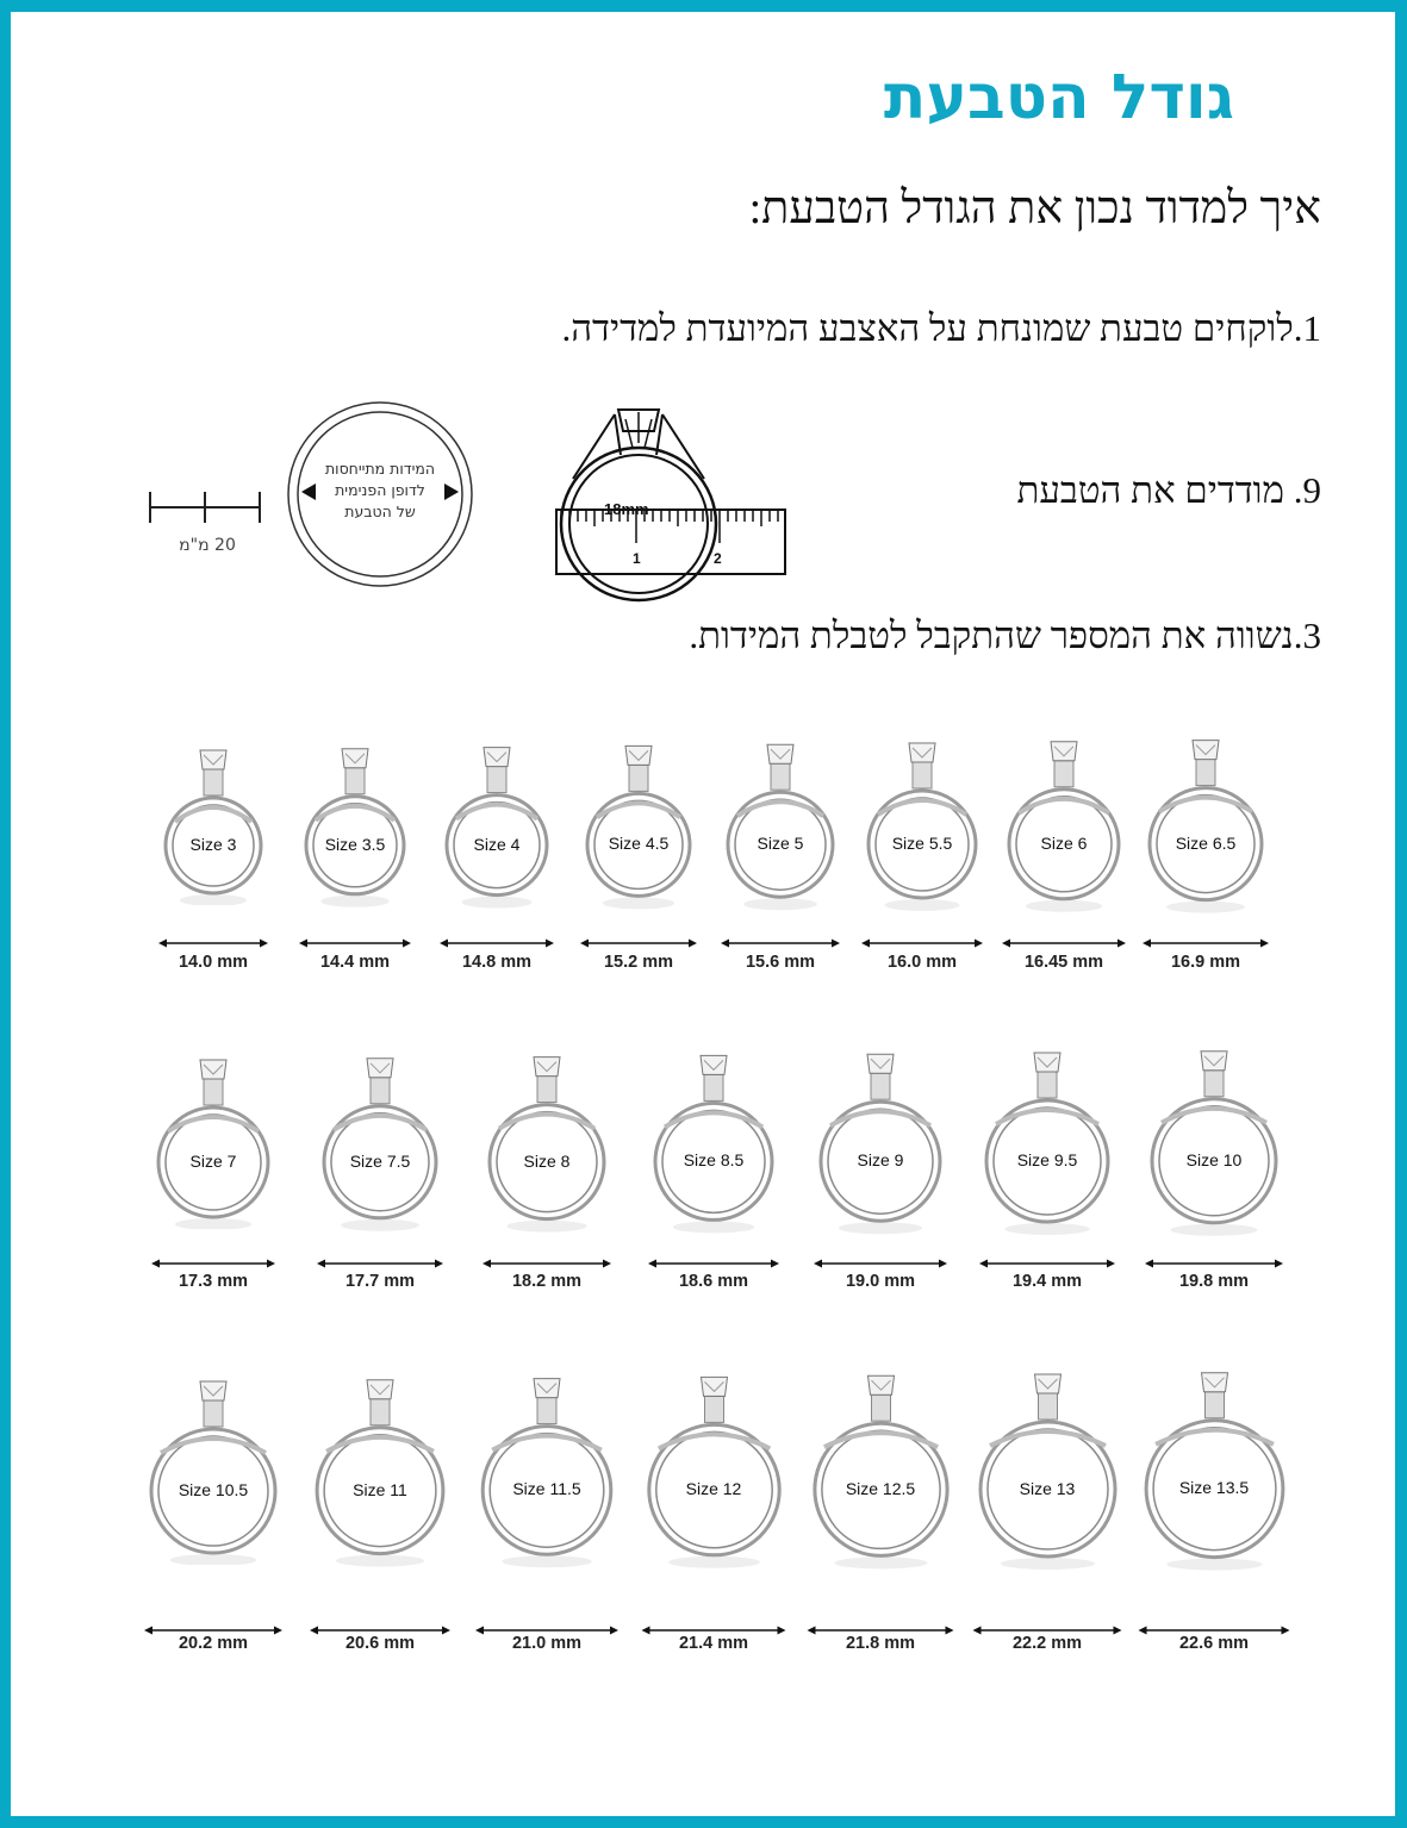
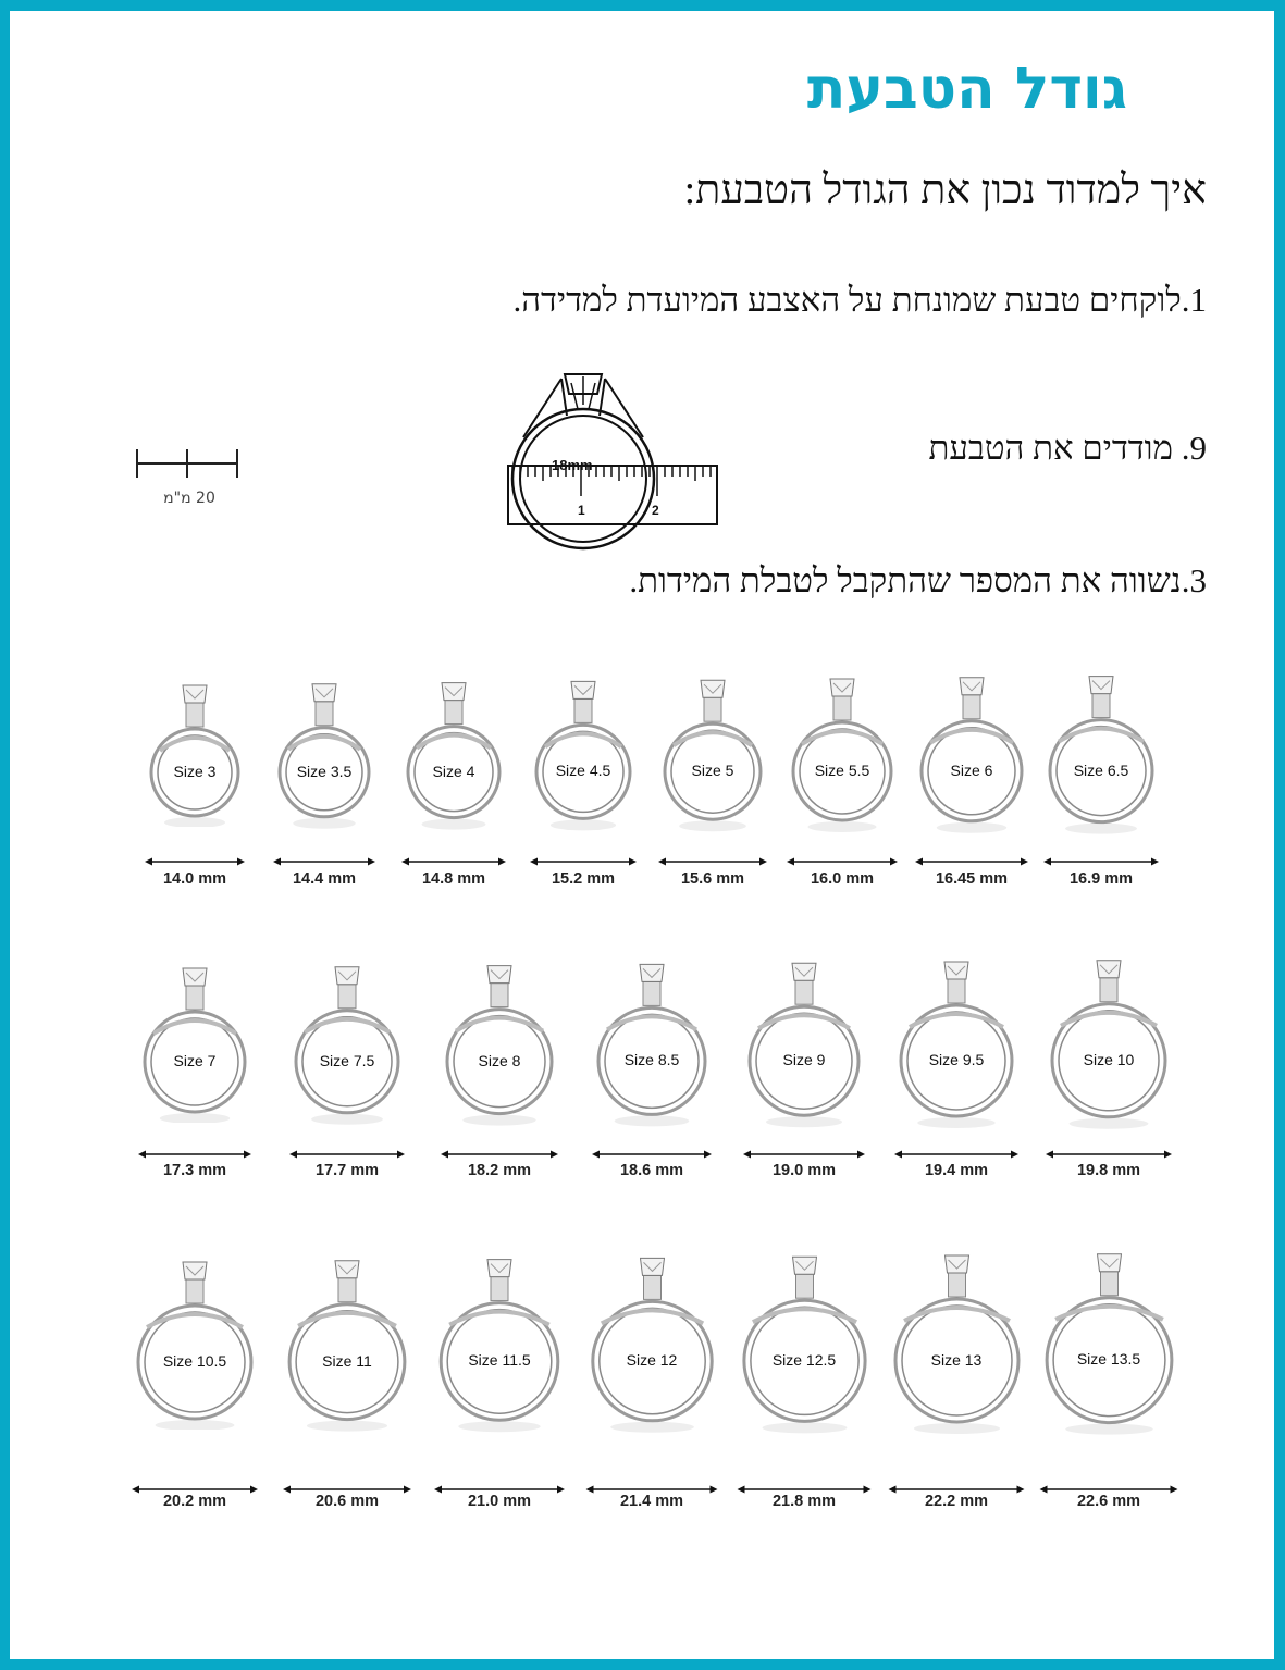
  גודל הטבעת
  איך למדוד נכון את הגודל הטבעת:
  1.לוקחים טבעת שמונחת על האצבע המיועדת למדידה.
  9. מודדים את הטבעת
  3.נשווה את המספר שהתקבל לטבלת המידות.
  20 מ"מ
- המידות מתייחסות
- לדופן הפנימית
- של הטבעת
  1
  2
  18mm
  Size 3
  14.0 mm
  Size 3.5
  14.4 mm
  Size 4
  14.8 mm
  Size 4.5
  15.2 mm
  Size 5
  15.6 mm
  Size 5.5
  16.0 mm
  Size 6
  16.45 mm
  Size 6.5
  16.9 mm
  Size 7
  17.3 mm
  Size 7.5
  17.7 mm
  Size 8
  18.2 mm
  Size 8.5
  18.6 mm
  Size 9
  19.0 mm
  Size 9.5
  19.4 mm
  Size 10
  19.8 mm
  Size 10.5
  20.2 mm
  Size 11
  20.6 mm
  Size 11.5
  21.0 mm
  Size 12
  21.4 mm
  Size 12.5
  21.8 mm
  Size 13
  22.2 mm
  Size 13.5
  22.6 mm
